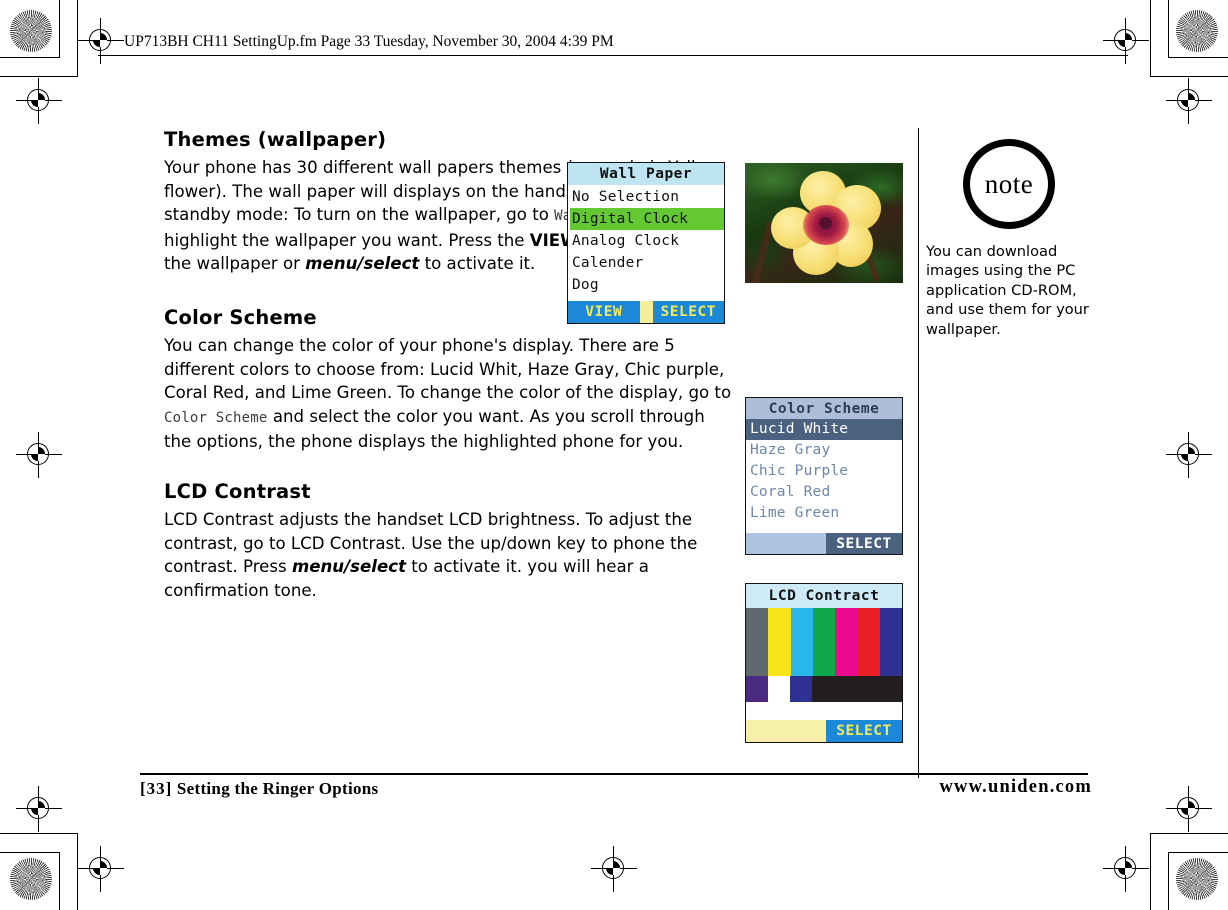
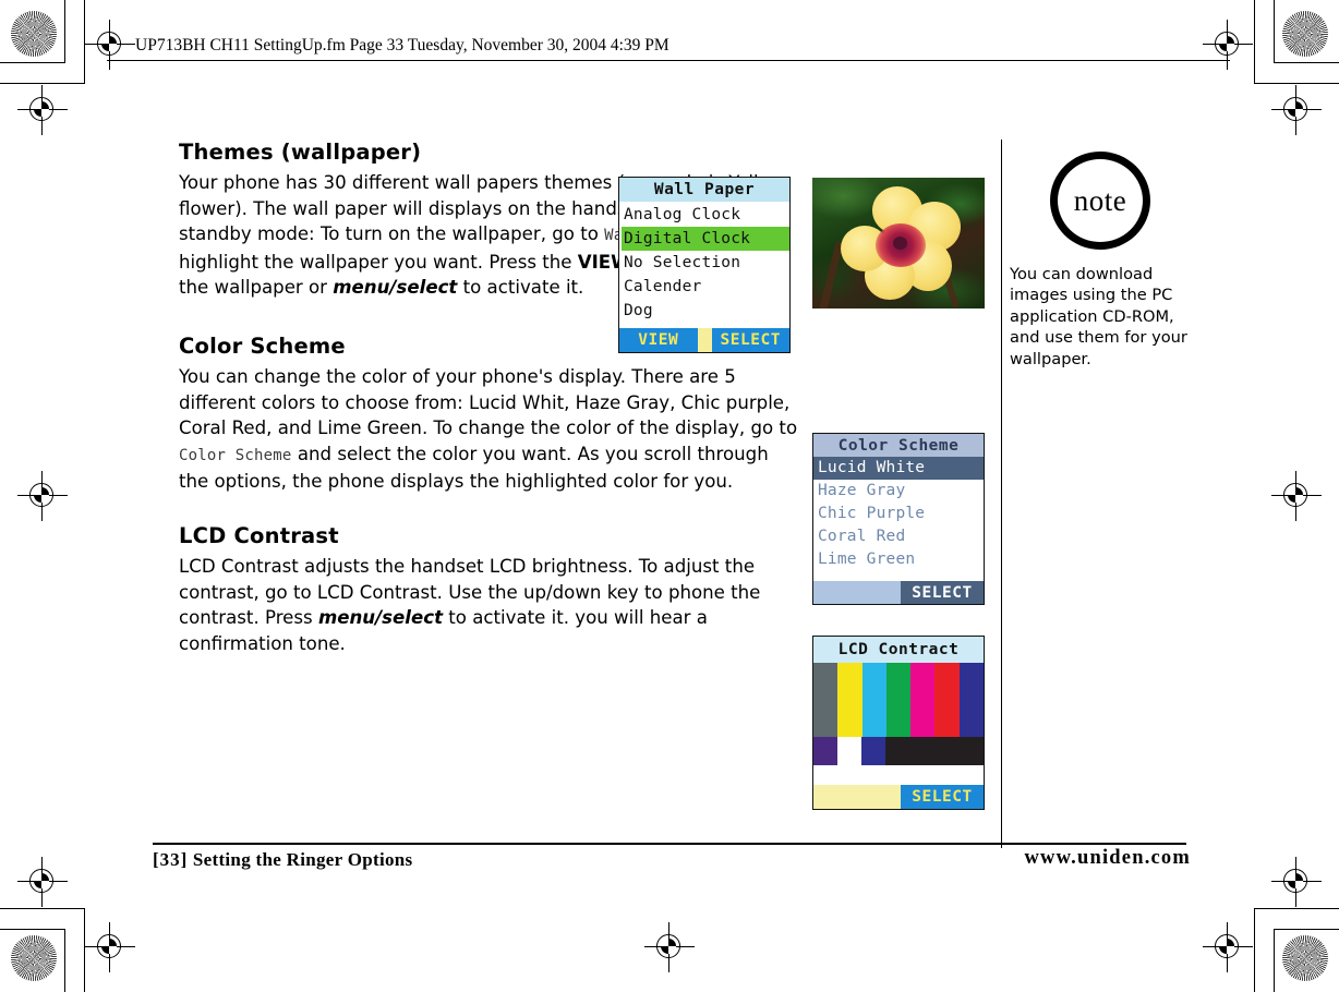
  UP713BH CH11 SettingUp.fm Page 33 Tuesday, November 30, 2004 4:39 PM
  Themes (wallpaper)
  Your phone has 30 different wall papers themes flower). The wall paper will displays on the hand standby mode: To turn on the wallpaper, go to W highlight the wallpaper you want. Press the VIE the wallpaper or menu/select to activate it.
  Color Scheme
- You can change the color of your phone's display. There are 5 different colors to choose from: Lucid Whit, Haze Gray, Chic purple, Coral Red, and Lime Green. To change the color of the display, go to Color Scheme and select the color you want. As you scroll through the options, the phone displays the highlighted phone for you.
+ You can change the color of your phone's display. There are 5 different colors to choose from: Lucid Whit, Haze Gray, Chic purple, Coral Red, and Lime Green. To change the color of the display, go to Color Scheme and select the color you want. As you scroll through the options, the phone displays the highlighted color for you.
  LCD Contrast
  LCD Contrast adjusts the handset LCD brightness. To adjust the contrast, go to LCD Contrast. Use the up/down key to phone the contrast. Press menu/select to activate it. you will hear a confirmation tone.
  Wall Paper
- No Selection
+ Analog Clock
  Digital Clock
- Analog Clock
+ No Selection
  Calender
  Dog
  VIEW
  SELECT
  Color Scheme
  Lucid White
  Haze Gray
  Chic Purple
  Coral Red
  Lime Green
  SELECT
  LCD Contract
  SELECT
  note
  You can download images using the PC application CD-ROM, and use them for your wallpaper.
  [33] Setting the Ringer Options
  www.uniden.com
